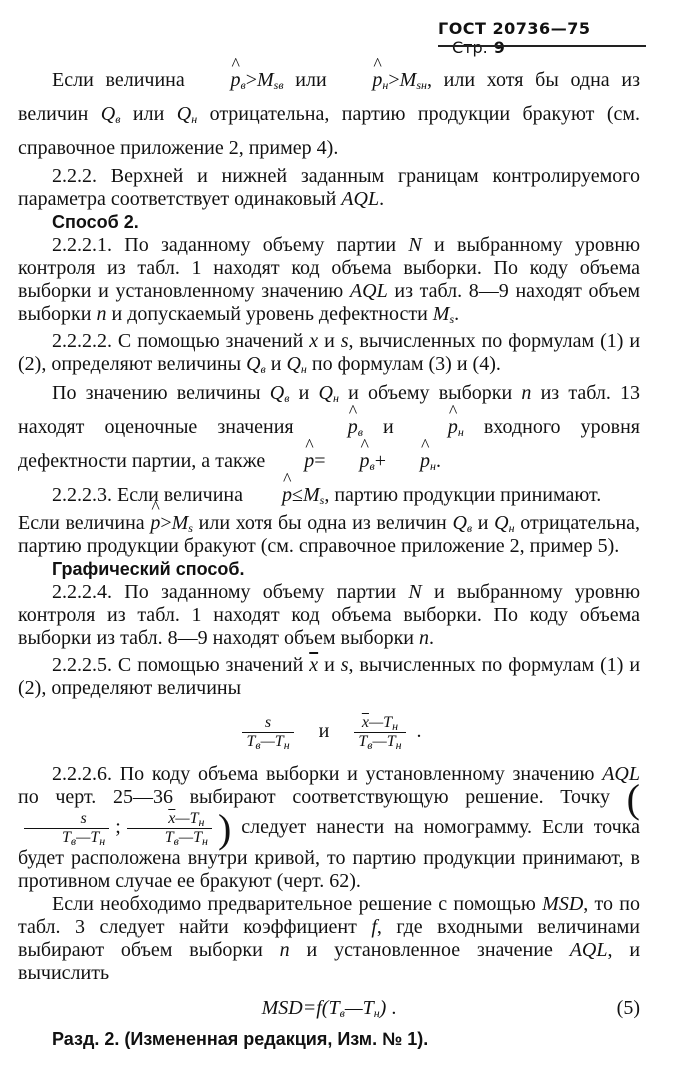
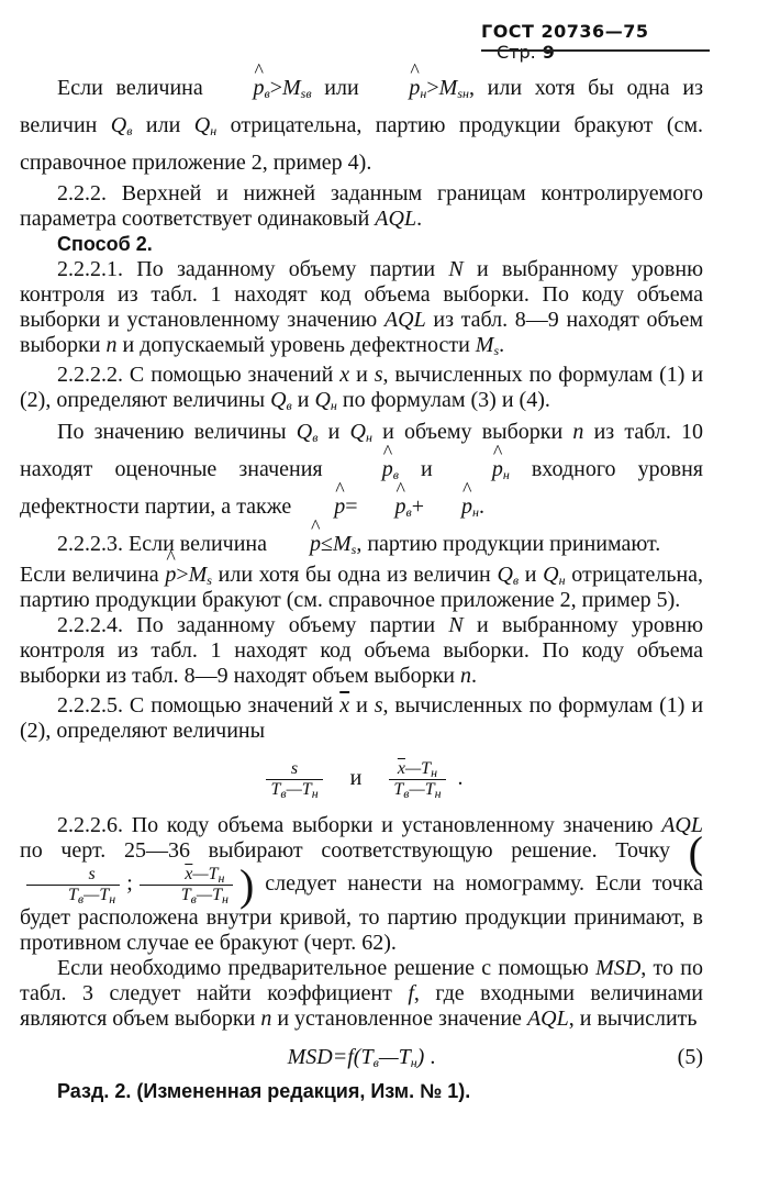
  ГОСТ 20736—75 Стр. 9
  Если величина pв>Msв или pн>Msн, или хотя бы одна из величин Qв или Qн отрицательна, партию продукции бракуют (см. справочное приложение 2, пример 4).
  2.2.2. Верхней и нижней заданным границам контролируемого параметра соответствует одинаковый AQL.
  Способ 2.
  2.2.2.1. По заданному объему партии N и выбранному уровню контроля из табл. 1 находят код объема выборки. По коду объема выборки и установленному значению AQL из табл. 8—9 находят объем выборки n и допускаемый уровень дефектности Ms.
  2.2.2.2. С помощью значений x и s, вычисленных по формулам (1) и (2), определяют величины Qв и Qн по формулам (3) и (4).
- По значению величины Qв и Qн и объему выборки n из табл. 13 находят оценочные значения pв и pн входного уровня дефектности партии, а также p= pв+ pн.
+ По значению величины Qв и Qн и объему выборки n из табл. 10 находят оценочные значения pв и pн входного уровня дефектности партии, а также p= pв+ pн.
  2.2.2.3. Если величина p≤Ms, партию продукции принимают.
  Если величина p>Ms или хотя бы одна из величин Qв и Qн отрицательна, партию продукции бракуют (см. справочное приложение 2, пример 5).
- Графический способ.
  2.2.2.4. По заданному объему партии N и выбранному уровню контроля из табл. 1 находят код объема выборки. По коду объема выборки из табл. 8—9 находят объем выборки n.
  2.2.2.5. С помощью значений x и s, вычисленных по формулам (1) и (2), определяют величины
  s
  Tв—Tн
  и
  x—Tн
  Tв—Tн
  .
  2.2.2.6. По коду объема выборки и установленному значению AQL по черт. 25—36 выбирают соответствующую решение. Точку (
  s
  Tв—Tн
  ;
  x—Tн
  Tв—Tн
  ) следует нанести на номограмму. Если точка будет расположена внутри кривой, то партию продукции принимают, в противном случае ее бракуют (черт. 62).
- Если необходимо предварительное решение с помощью MSD, то по табл. 3 следует найти коэффициент f, где входными величинами выбирают объем выборки n и установленное значение AQL, и вычислить
+ Если необходимо предварительное решение с помощью MSD, то по табл. 3 следует найти коэффициент f, где входными величинами являются объем выборки n и установленное значение AQL, и вычислить
  MSD=f(Tв—Tн) .
  (5)
  Разд. 2. (Измененная редакция, Изм. № 1).
